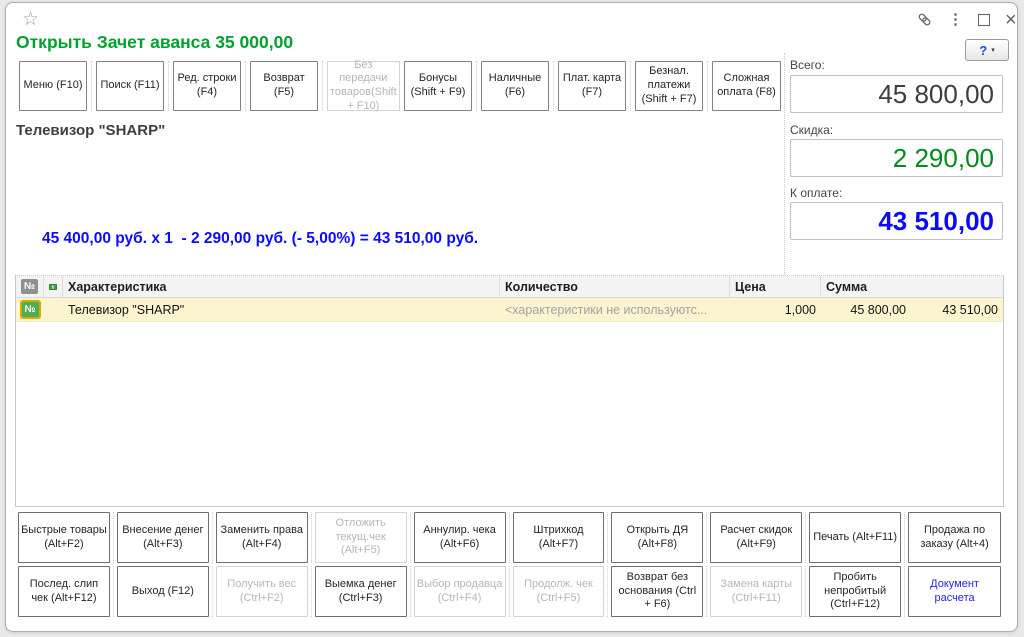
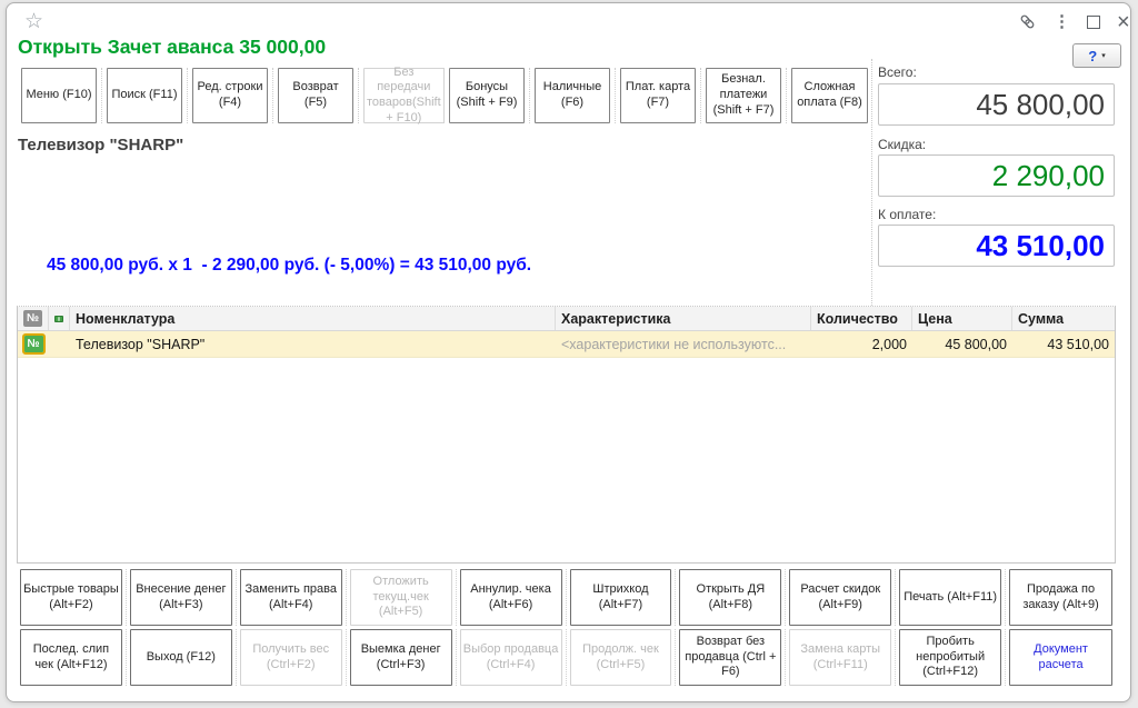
  ☆
  ⋮
  ×
  Открыть Зачет аванса 35 000,00
  ?
  Меню (F10)
  Поиск (F11)
  Ред. строки (F4)
  Возврат (F5)
  Без передачи товаров(Shift + F10)
  Бонусы (Shift + F9)
  Наличные (F6)
  Плат. карта (F7)
  Безнал. платежи (Shift + F7)
  Сложная оплата (F8)
  Всего:
  45 800,00
  Скидка:
  2 290,00
  К оплате:
  43 510,00
  Телевизор "SHARP"
- 45 400,00 руб. x 1 - 2 290,00 руб. (- 5,00%) = 43 510,00 руб.
+ 45 800,00 руб. x 1 - 2 290,00 руб. (- 5,00%) = 43 510,00 руб.
  №
+ Номенклатура
  Характеристика
  Количество
  Цена
  Сумма
  №
  Телевизор "SHARP"
  <характеристики не используютс...
- 1,000
+ 2,000
  45 800,00
  43 510,00
  Быстрые товары (Alt+F2)
  Внесение денег (Alt+F3)
  Заменить права (Alt+F4)
  Отложить текущ.чек (Alt+F5)
  Аннулир. чека (Alt+F6)
  Штрихкод (Alt+F7)
  Открыть ДЯ (Alt+F8)
  Расчет скидок (Alt+F9)
  Печать (Alt+F11)
- Продажа по заказу (Alt+4)
+ Продажа по заказу (Alt+9)
  Послед. слип чек (Alt+F12)
  Выход (F12)
  Получить вес (Ctrl+F2)
  Выемка денег (Ctrl+F3)
  Выбор продавца (Ctrl+F4)
  Продолж. чек (Ctrl+F5)
- Возврат без основания (Ctrl + F6)
+ Возврат без продавца (Ctrl + F6)
  Замена карты (Ctrl+F11)
  Пробить непробитый (Ctrl+F12)
  Документ расчета
